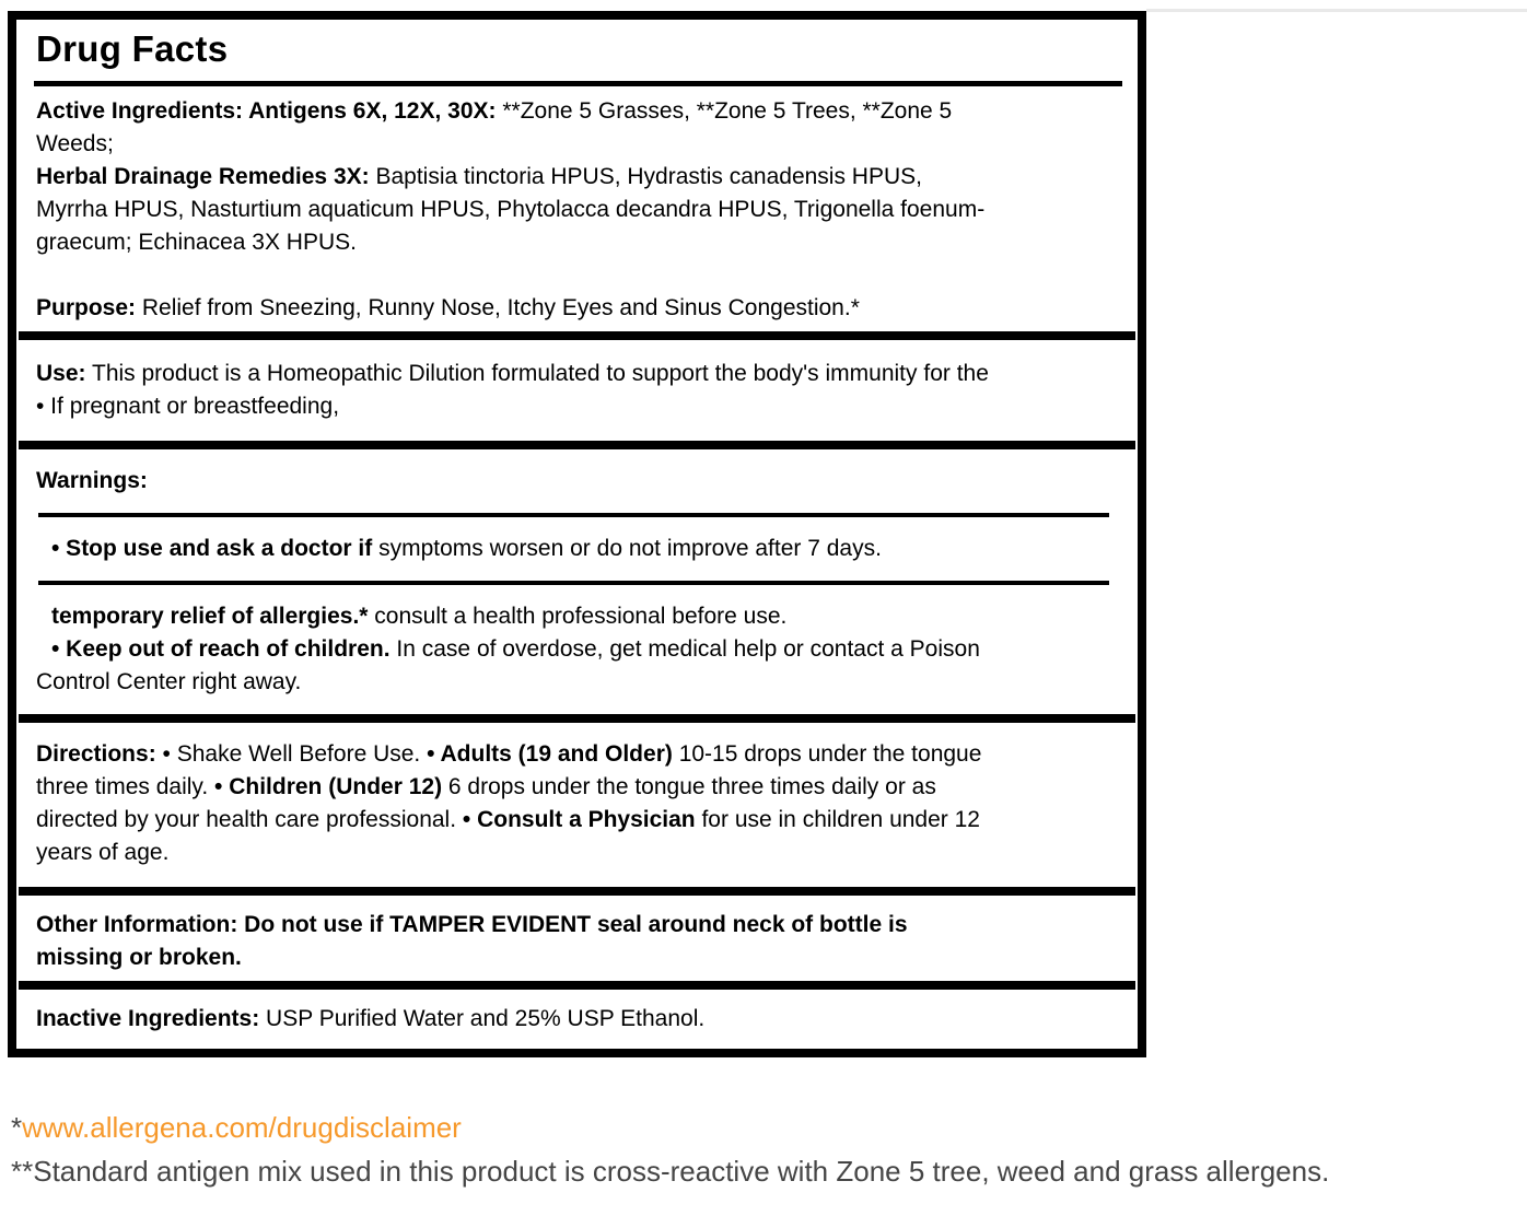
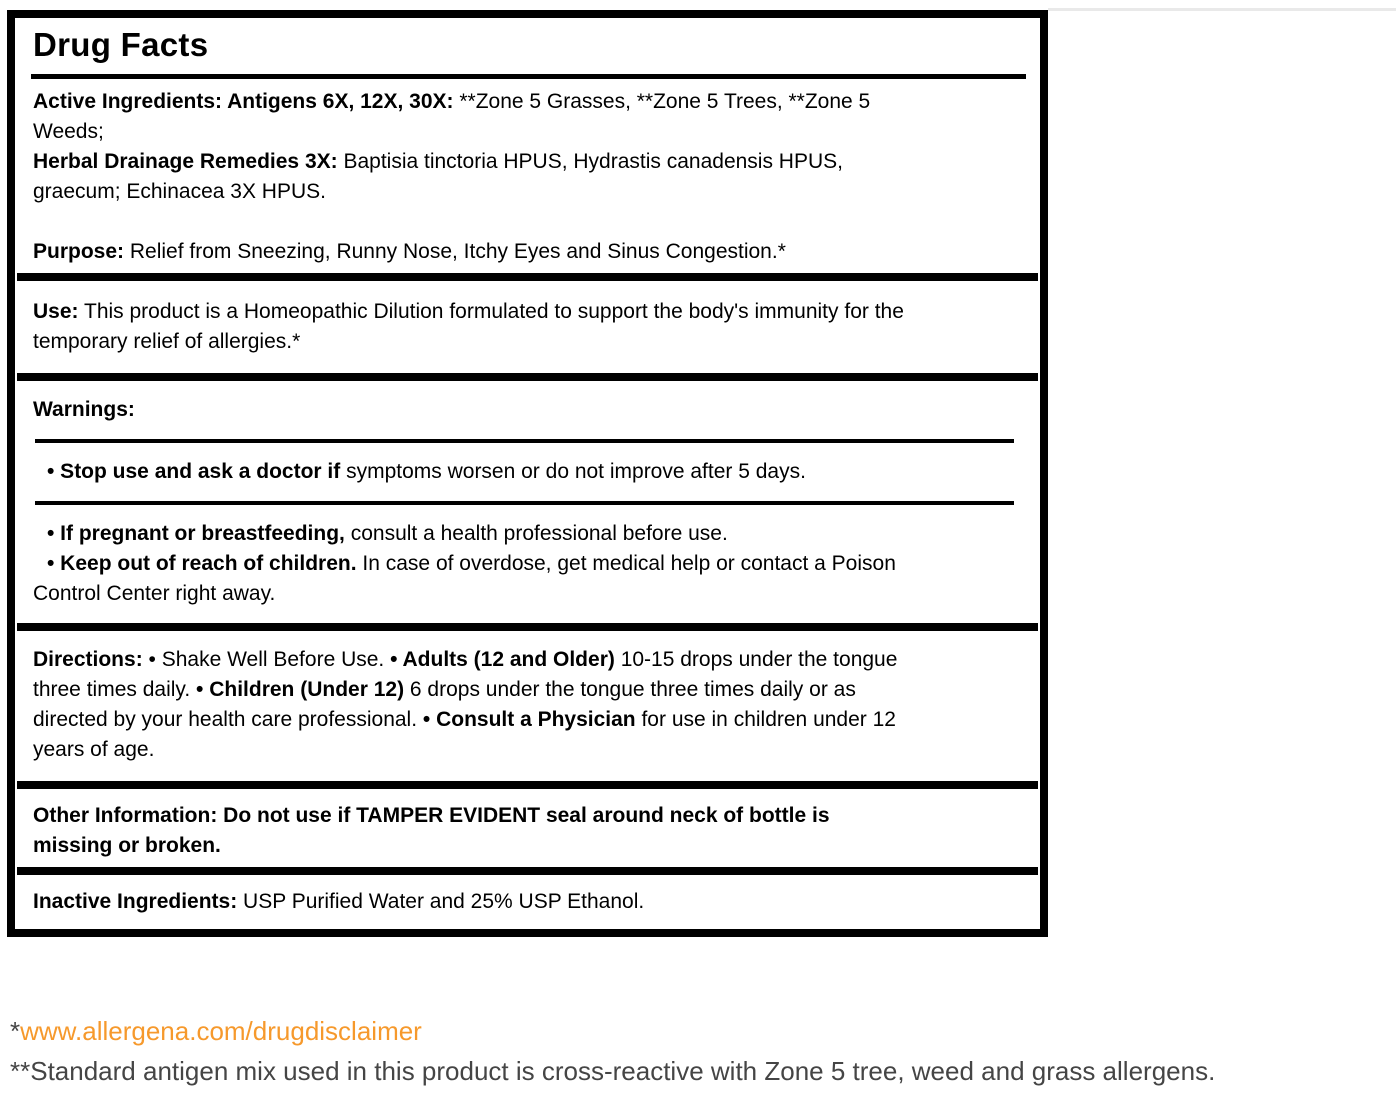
  Drug Facts
  Active Ingredients: Antigens 6X, 12X, 30X: **Zone 5 Grasses, **Zone 5 Trees, **Zone 5
  Weeds;
  Herbal Drainage Remedies 3X: Baptisia tinctoria HPUS, Hydrastis canadensis HPUS,
- Myrrha HPUS, Nasturtium aquaticum HPUS, Phytolacca decandra HPUS, Trigonella foenum-
  graecum; Echinacea 3X HPUS.
  Purpose: Relief from Sneezing, Runny Nose, Itchy Eyes and Sinus Congestion.*
  Use: This product is a Homeopathic Dilution formulated to support the body's immunity for the
- • If pregnant or breastfeeding,
+ temporary relief of allergies.*
  Warnings:
- • Stop use and ask a doctor if symptoms worsen or do not improve after 7 days.
+ • Stop use and ask a doctor if symptoms worsen or do not improve after 5 days.
- temporary relief of allergies.* consult a health professional before use.
+ • If pregnant or breastfeeding, consult a health professional before use.
  • Keep out of reach of children. In case of overdose, get medical help or contact a Poison
  Control Center right away.
- Directions: • Shake Well Before Use. • Adults (19 and Older) 10-15 drops under the tongue
+ Directions: • Shake Well Before Use. • Adults (12 and Older) 10-15 drops under the tongue
  three times daily. • Children (Under 12) 6 drops under the tongue three times daily or as
  directed by your health care professional. • Consult a Physician for use in children under 12
  years of age.
  Other Information: Do not use if TAMPER EVIDENT seal around neck of bottle is
  missing or broken.
  Inactive Ingredients: USP Purified Water and 25% USP Ethanol.
  *www.allergena.com/drugdisclaimer
  **Standard antigen mix used in this product is cross-reactive with Zone 5 tree, weed and grass allergens.
